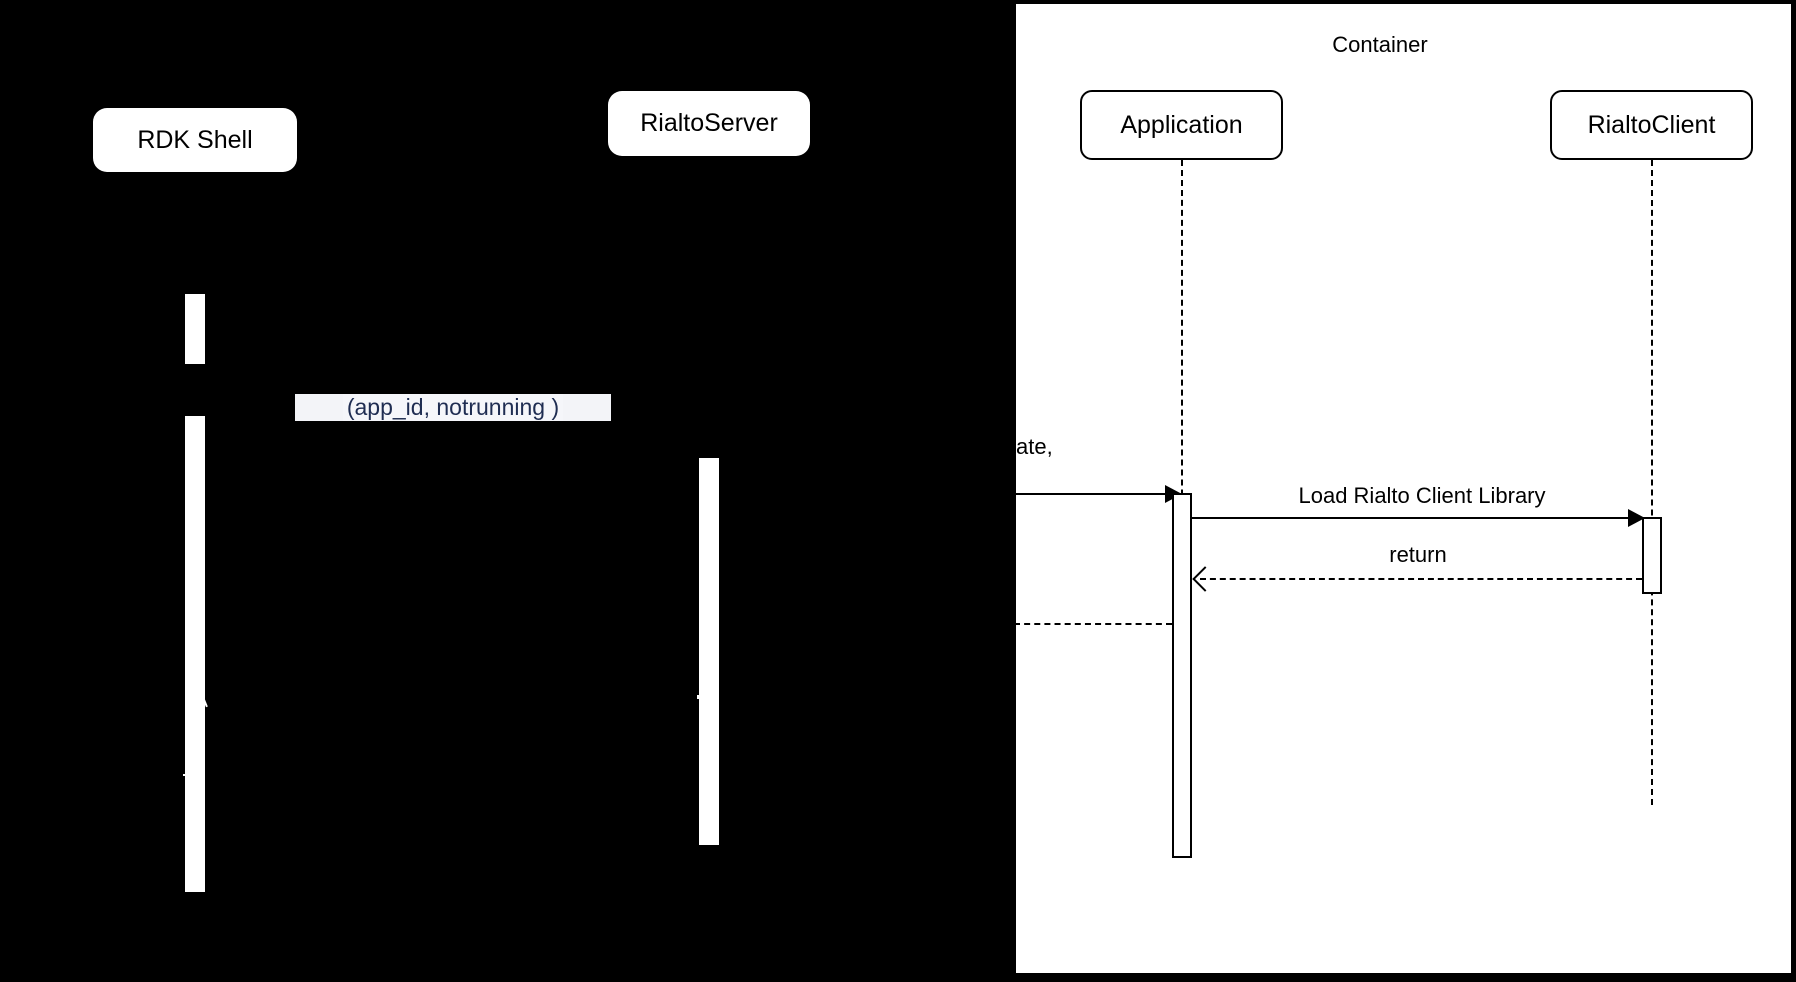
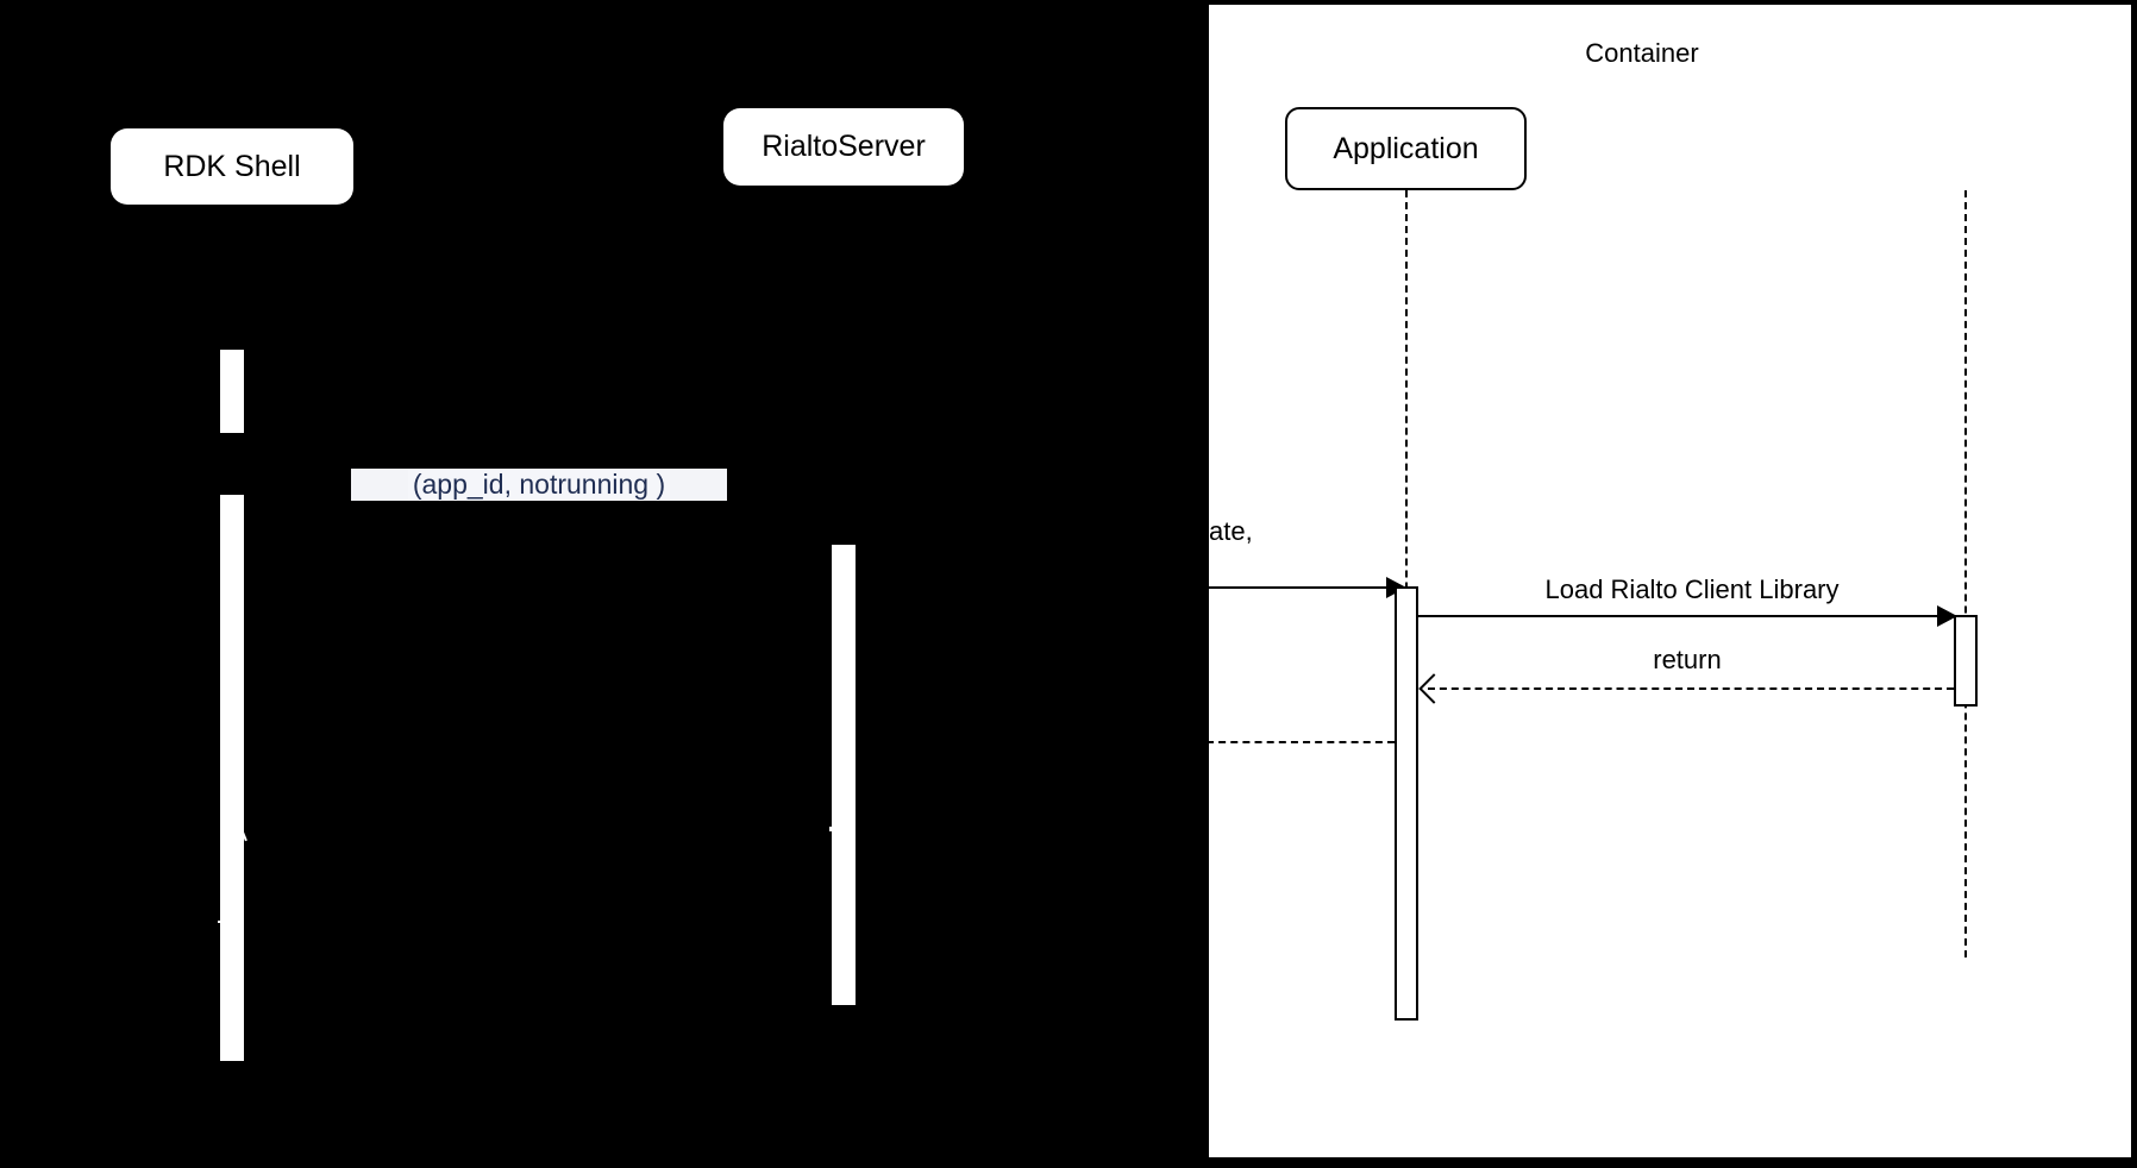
  Container
  Application
- RialtoClient
  ate,
  Load Rialto Client Library
  return
  RDK Shell
  RialtoServer
  (app_id, notrunning )
